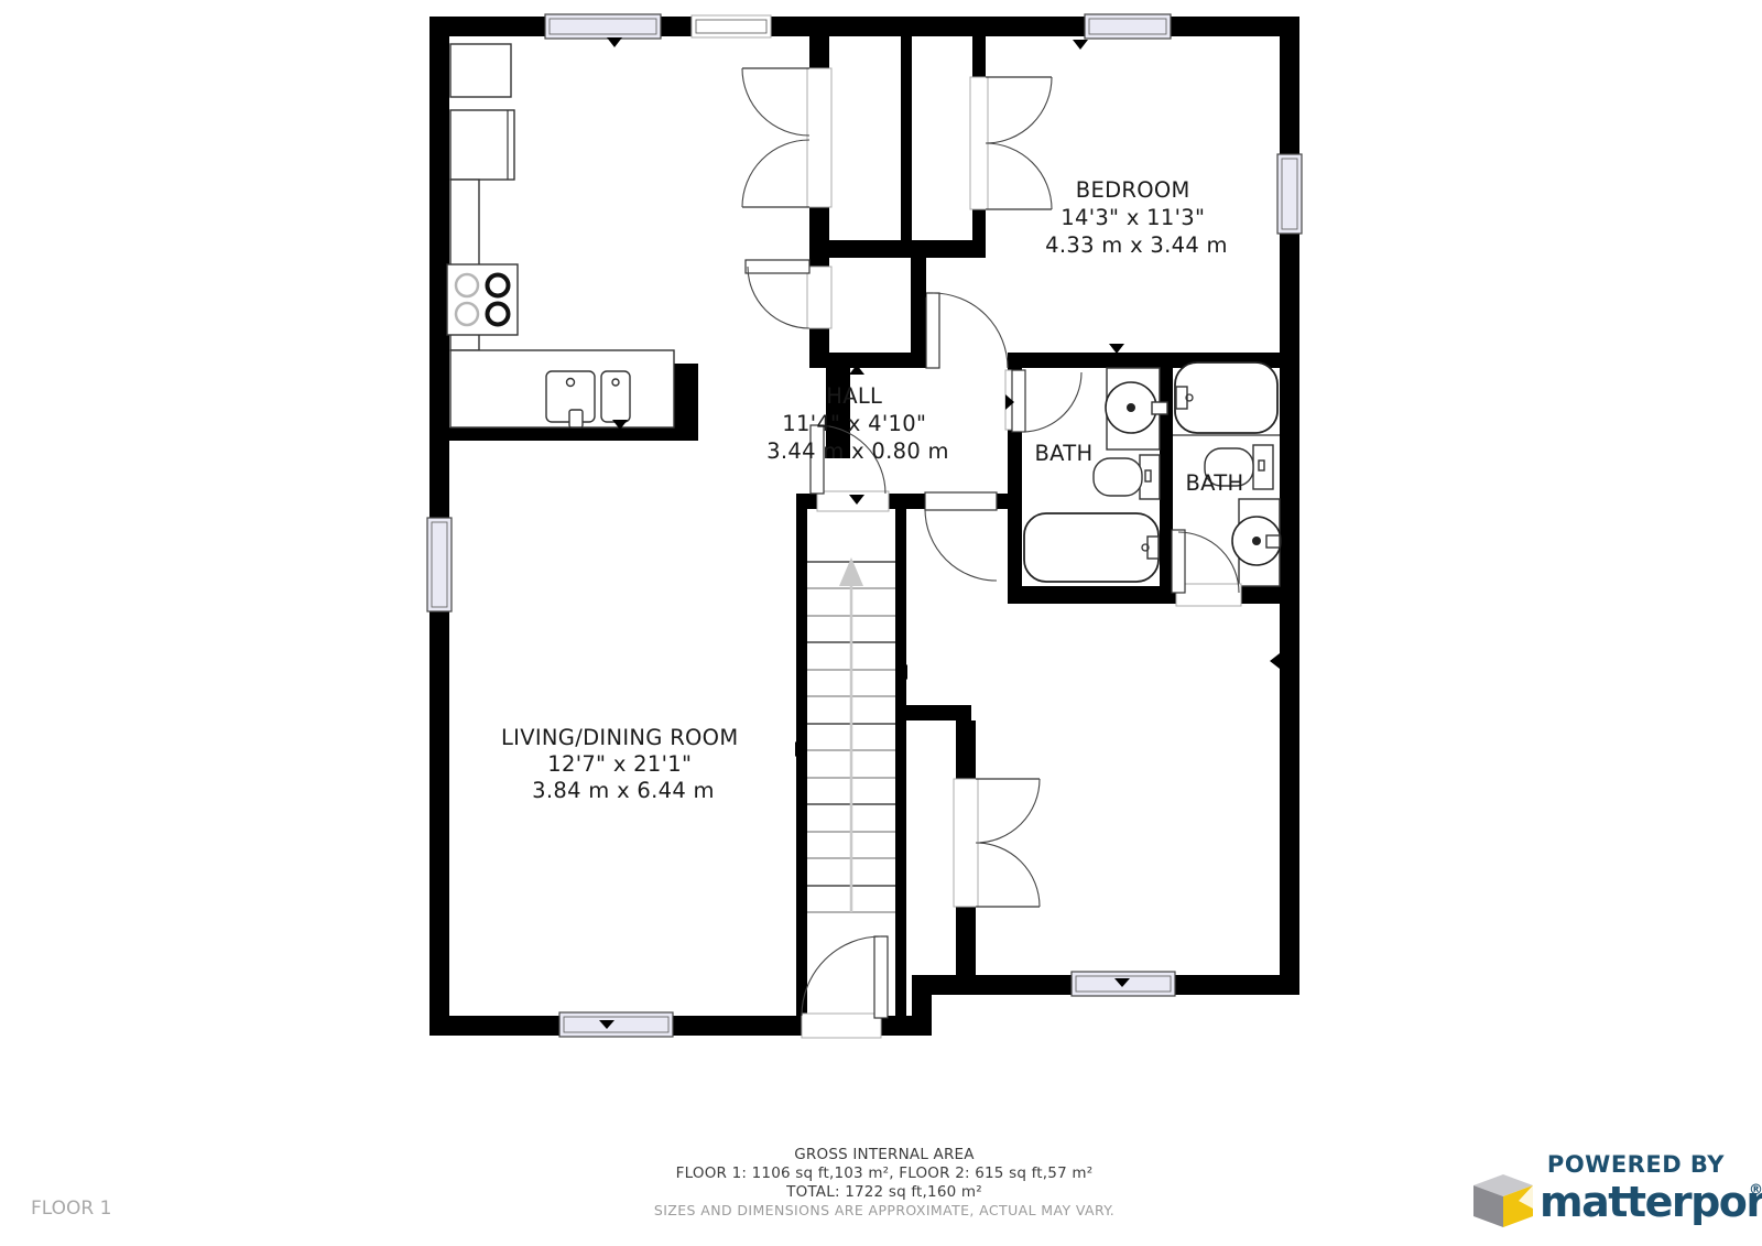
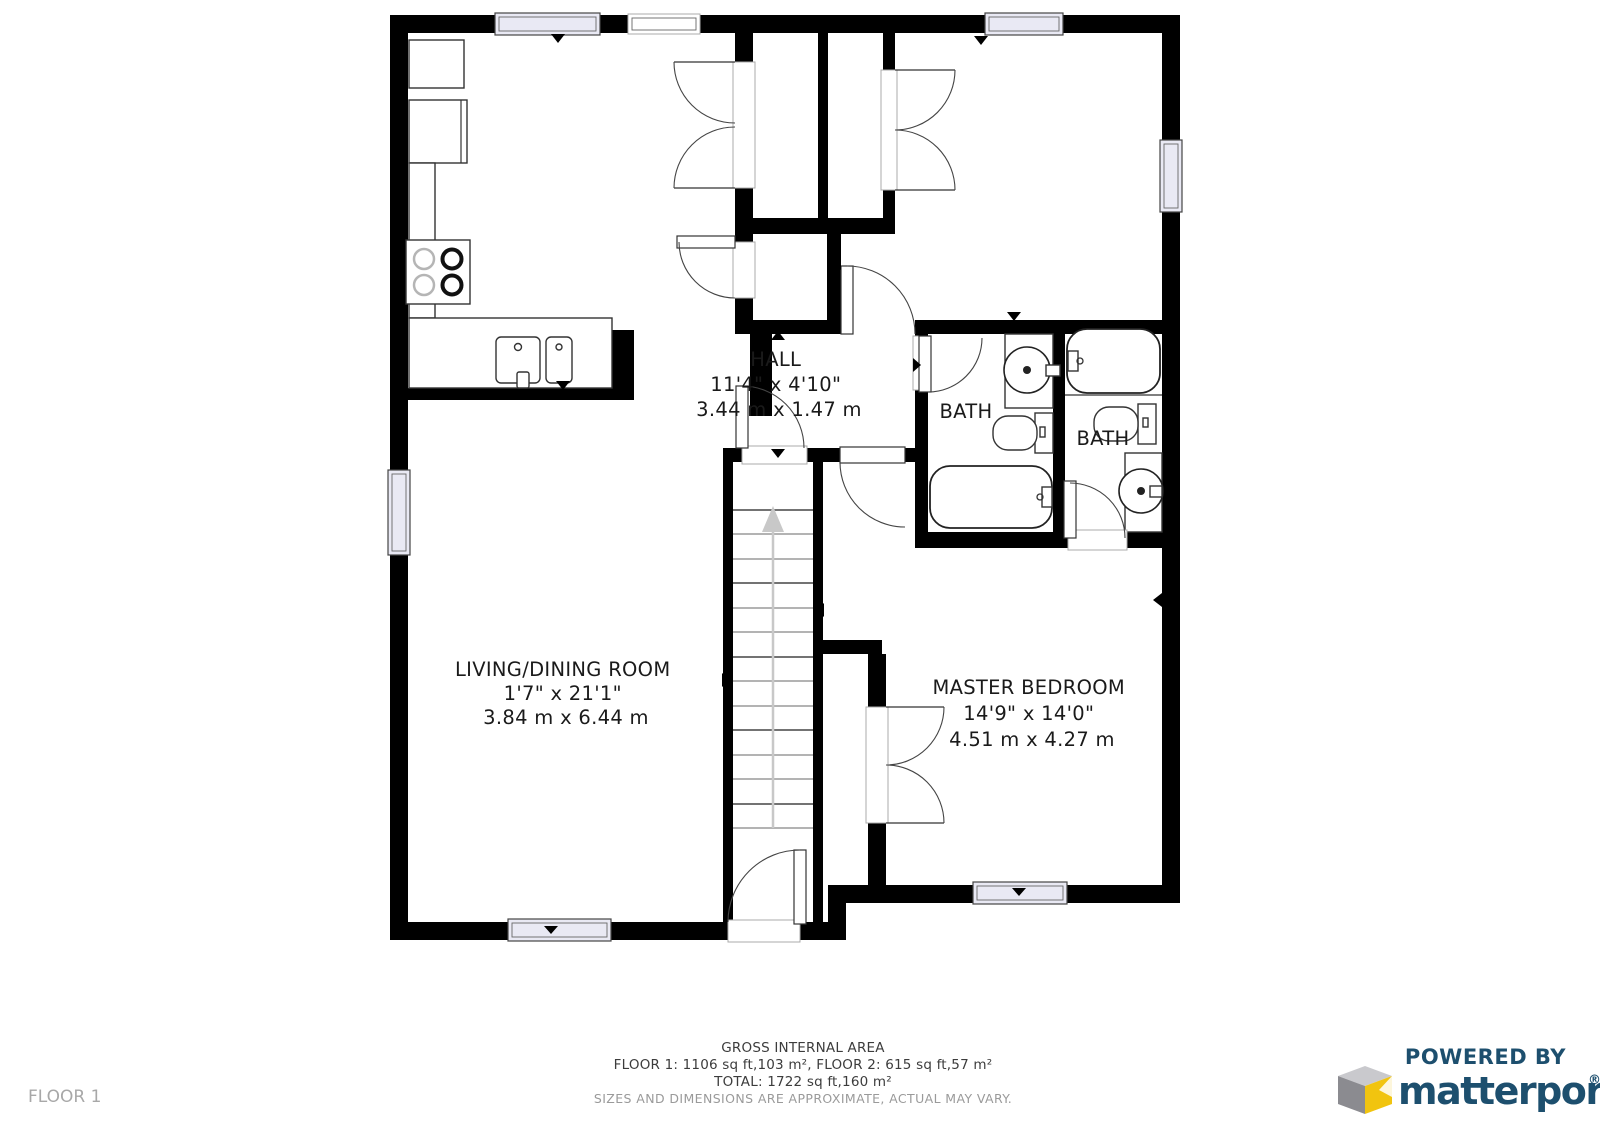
- BEDROOM 14'3" x 11'3" 4.33 m x 3.44 m
- HALL 11'4" x 4'10" 3.44 m x 0.80 m
+ HALL 11'4" x 4'10" 3.44 m x 1.47 m
  BATH
  BATH
- LIVING/DINING ROOM 12'7" x 21'1" 3.84 m x 6.44 m
+ LIVING/DINING ROOM 1'7" x 21'1" 3.84 m x 6.44 m
+ MASTER BEDROOM 14'9" x 14'0" 4.51 m x 4.27 m
  GROSS INTERNAL AREA
  FLOOR 1: 1106 sq ft,103 m², FLOOR 2: 615 sq ft,57 m²
  TOTAL: 1722 sq ft,160 m²
  SIZES AND DIMENSIONS ARE APPROXIMATE, ACTUAL MAY VARY.
  FLOOR 1
  POWERED BY
  matterpor
  ®
